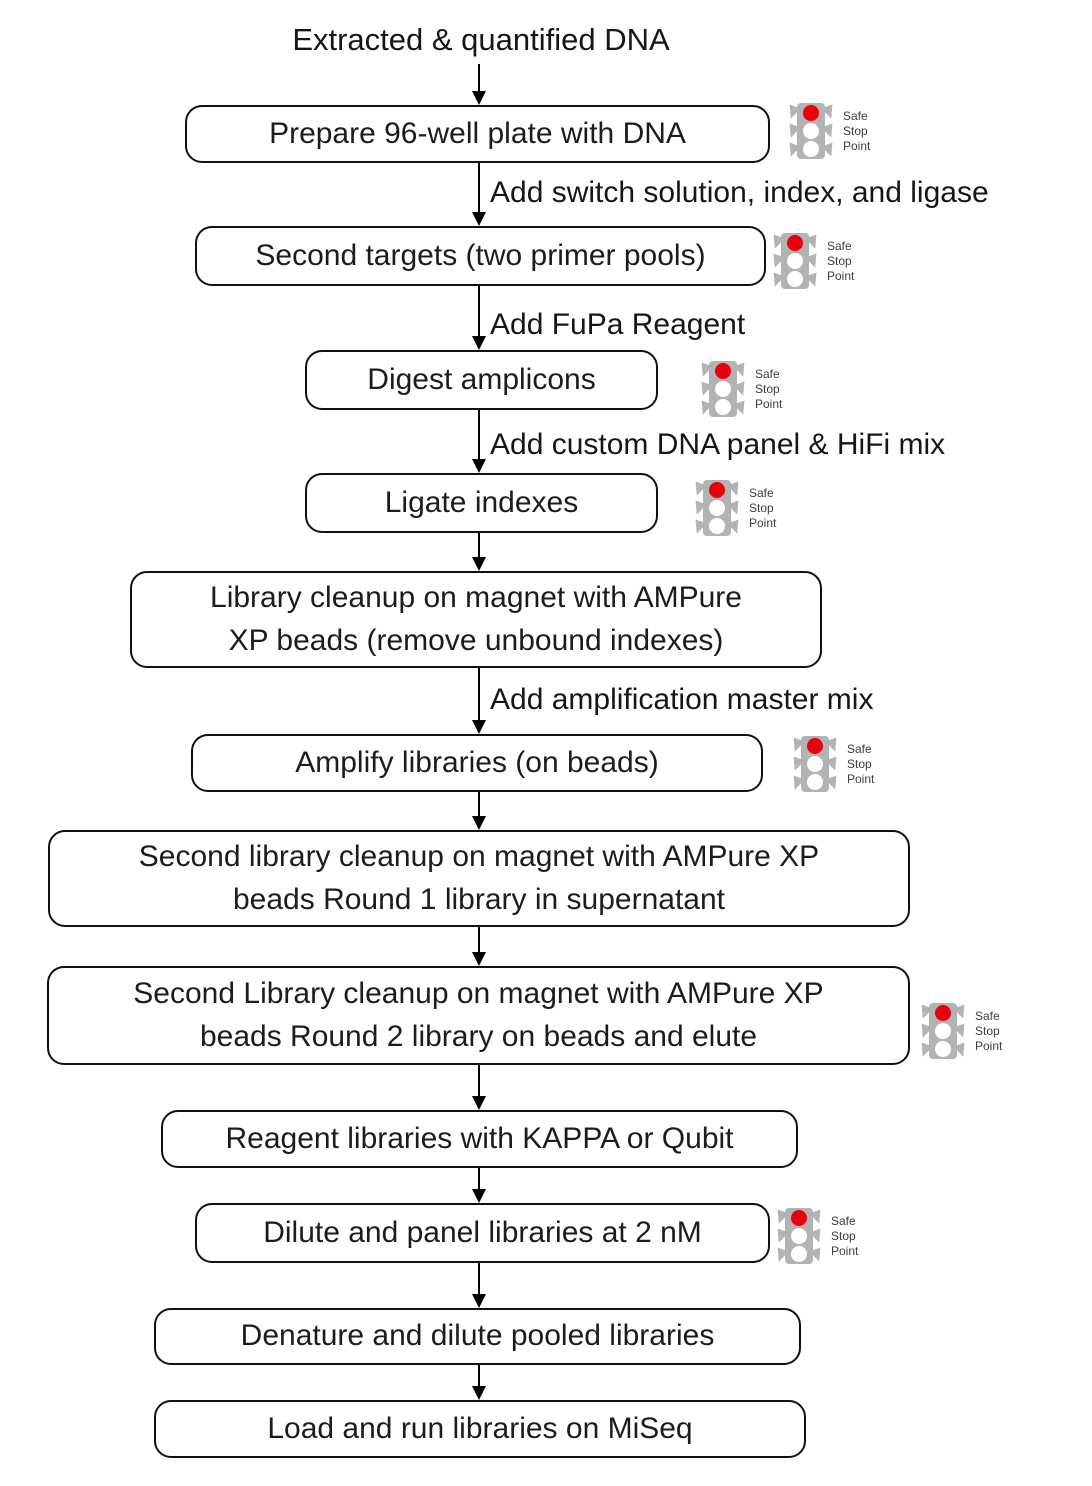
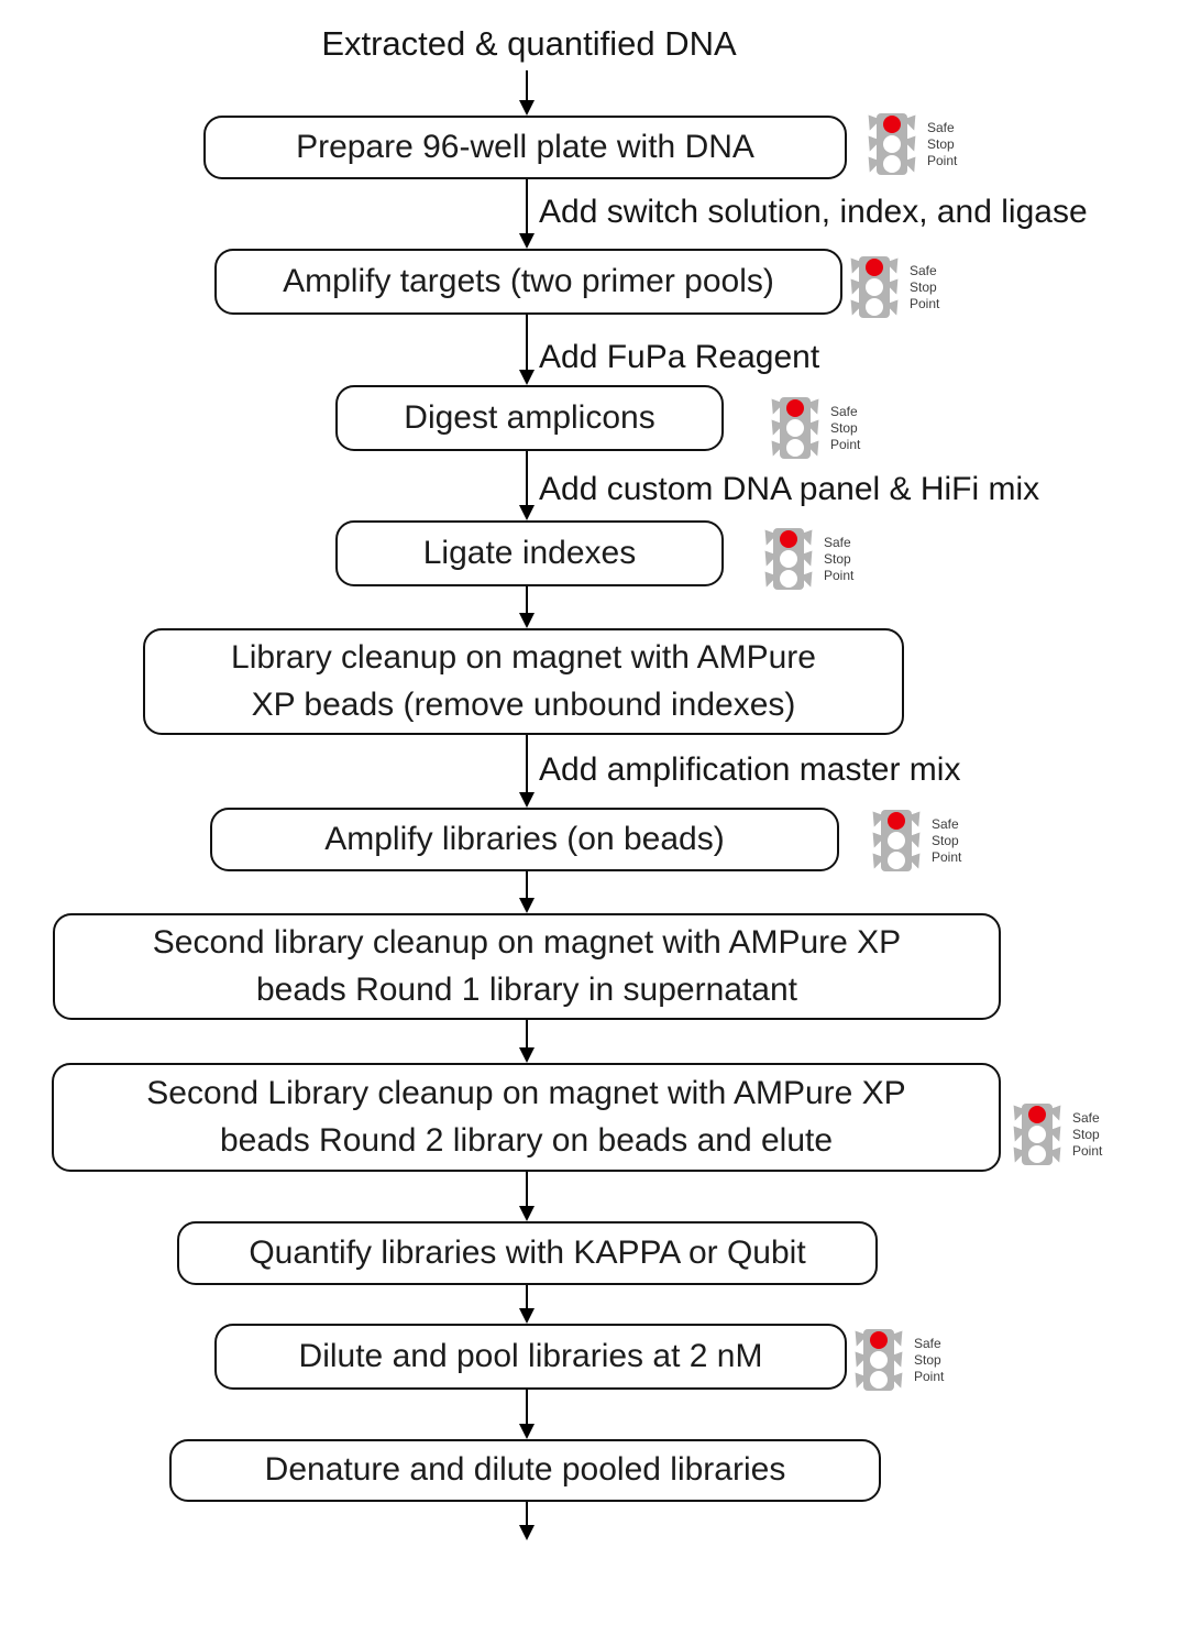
  Extracted & quantified DNA
  Add switch solution, index, and ligase
  Add FuPa Reagent
  Add custom DNA panel & HiFi mix
  Add amplification master mix
  Prepare 96-well plate with DNA
- Second targets (two primer pools)
+ Amplify targets (two primer pools)
  Digest amplicons
  Ligate indexes
  Library cleanup on magnet with AMPure
  XP beads (remove unbound indexes)
  Amplify libraries (on beads)
  Second library cleanup on magnet with AMPure XP
  beads Round 1 library in supernatant
  Second Library cleanup on magnet with AMPure XP
  beads Round 2 library on beads and elute
- Reagent libraries with KAPPA or Qubit
+ Quantify libraries with KAPPA or Qubit
- Dilute and panel libraries at 2 nM
+ Dilute and pool libraries at 2 nM
  Denature and dilute pooled libraries
- Load and run libraries on MiSeq
  Safe
  Stop
  Point
  Safe
  Stop
  Point
  Safe
  Stop
  Point
  Safe
  Stop
  Point
  Safe
  Stop
  Point
  Safe
  Stop
  Point
  Safe
  Stop
  Point
